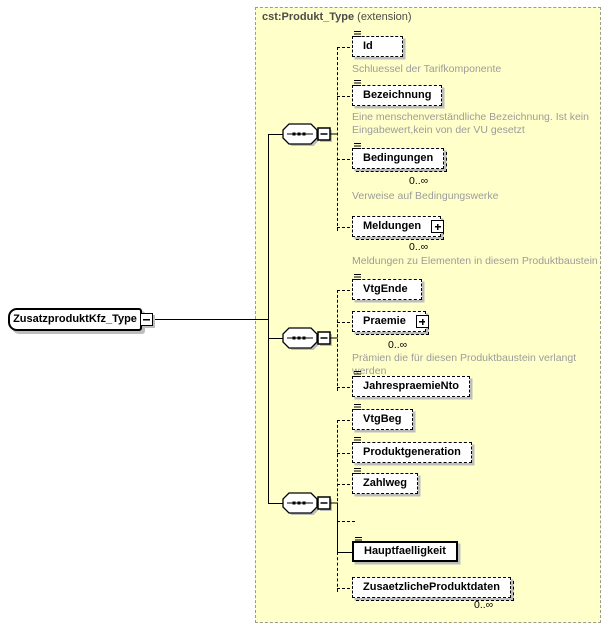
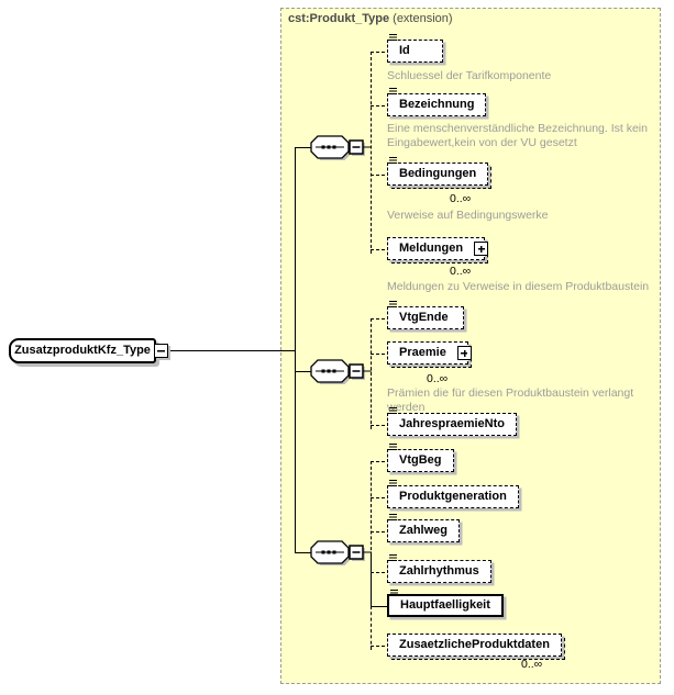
  cst:Produkt_Type (extension)
  ZusatzproduktKfz_Type
  Id
  Schluessel der Tarifkomponente
  Bezeichnung
  Eine menschenverständliche Bezeichnung. Ist kein Eingabewert,kein von der VU gesetzt
  Bedingungen
  0..∞
  Verweise auf Bedingungswerke
  Meldungen
  0..∞
- Meldungen zu Elementen in diesem Produktbaustein
+ Meldungen zu Verweise in diesem Produktbaustein
  VtgEnde
  Praemie
  0..∞
  Prämien die für diesen Produktbaustein verlangt erden
  JahrespraemieNto
  VtgBeg
  Produktgeneration
  Zahlweg
+ Zahlrhythmus
  Hauptfaelligkeit
  ZusaetzlicheProduktdaten
  0..∞
